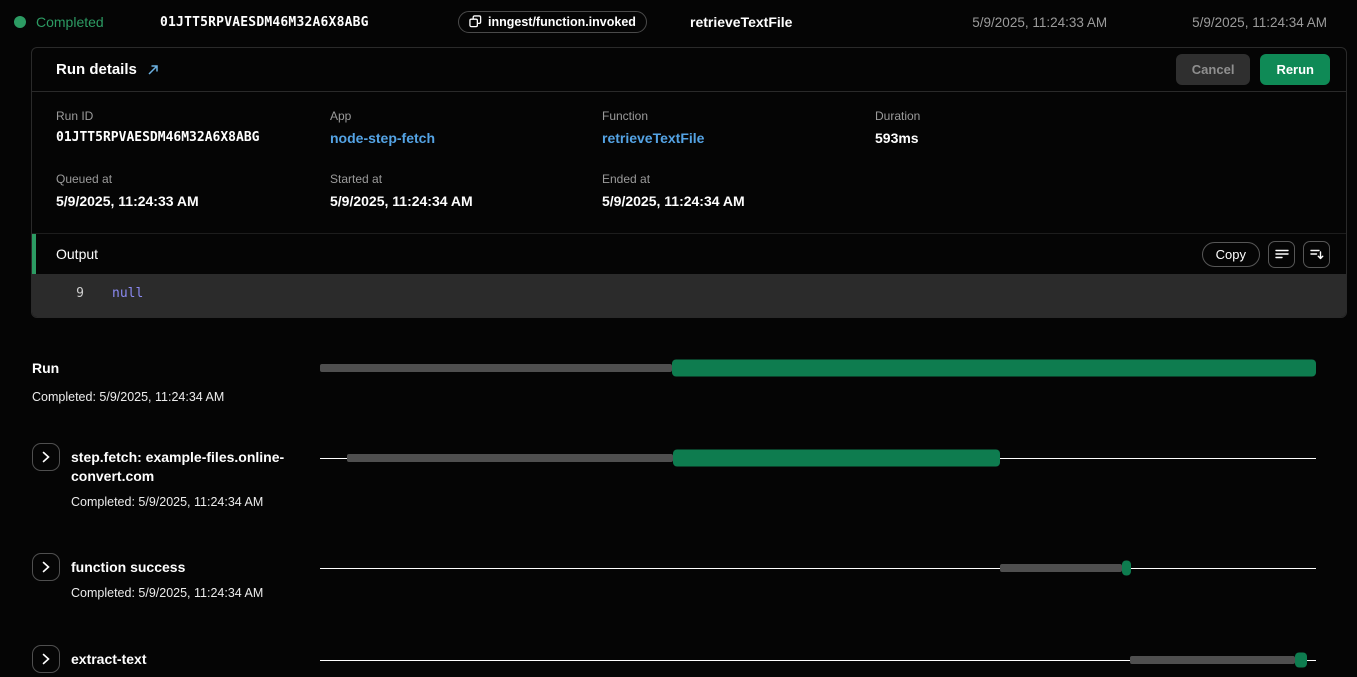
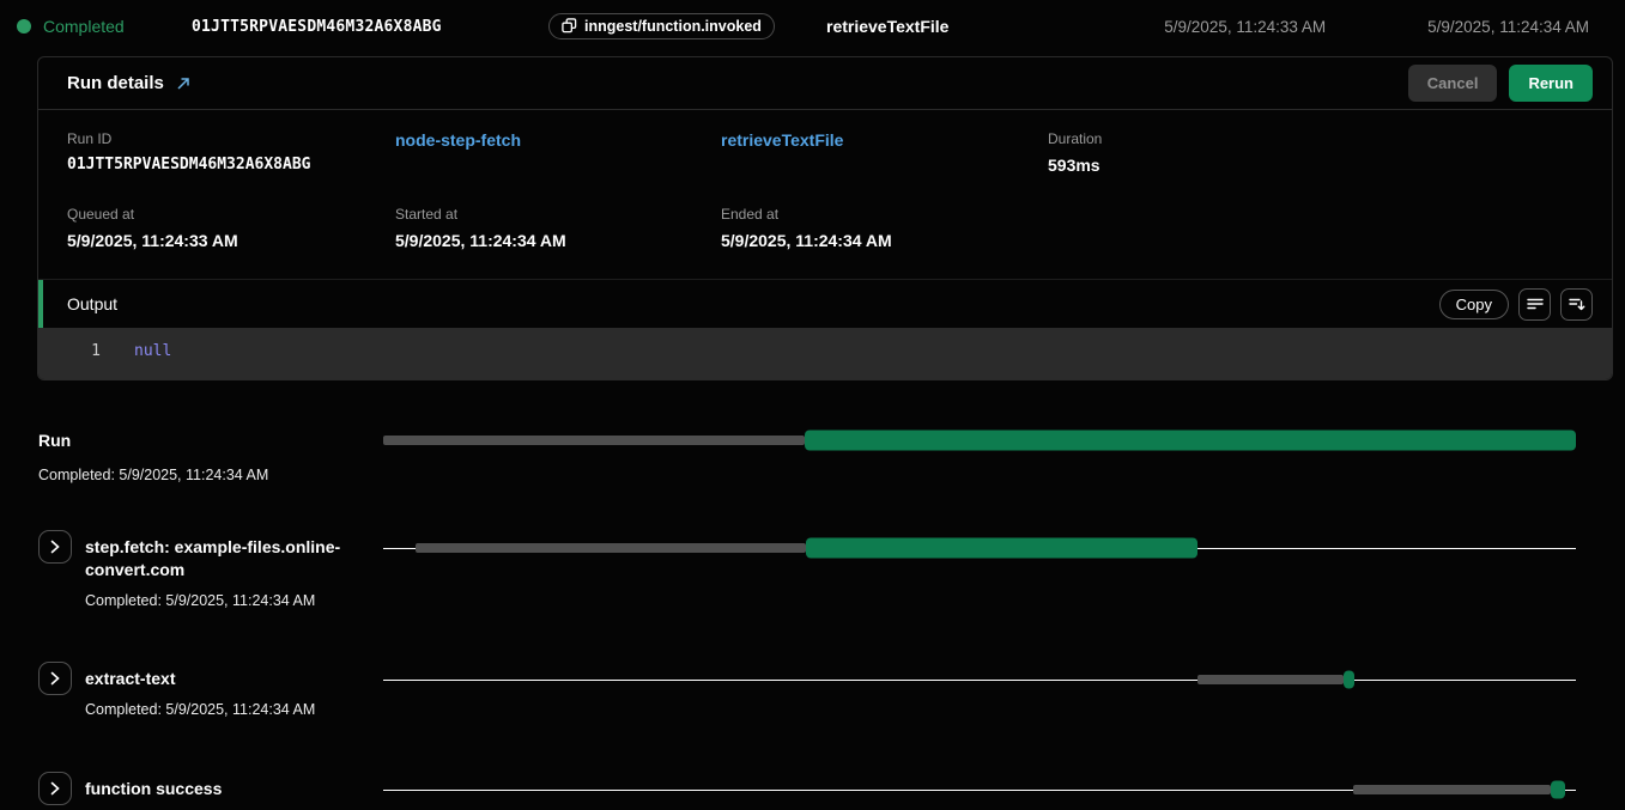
  Completed
  01JTT5RPVAESDM46M32A6X8ABG
  inngest/function.invoked
  retrieveTextFile
  5/9/2025, 11:24:33 AM
  5/9/2025, 11:24:34 AM
  Run details
  Cancel
  Rerun
  Run ID
  01JTT5RPVAESDM46M32A6X8ABG
- App
  node-step-fetch
- Function
  retrieveTextFile
  Duration
  593ms
  Queued at
  5/9/2025, 11:24:33 AM
  Started at
  5/9/2025, 11:24:34 AM
  Ended at
  5/9/2025, 11:24:34 AM
  Output
  Copy
- 9
+ 1
  null
  Run
  Completed: 5/9/2025, 11:24:34 AM
  step.fetch: example-files.online-convert.com
  Completed: 5/9/2025, 11:24:34 AM
- function success
+ extract-text
  Completed: 5/9/2025, 11:24:34 AM
- extract-text
+ function success
